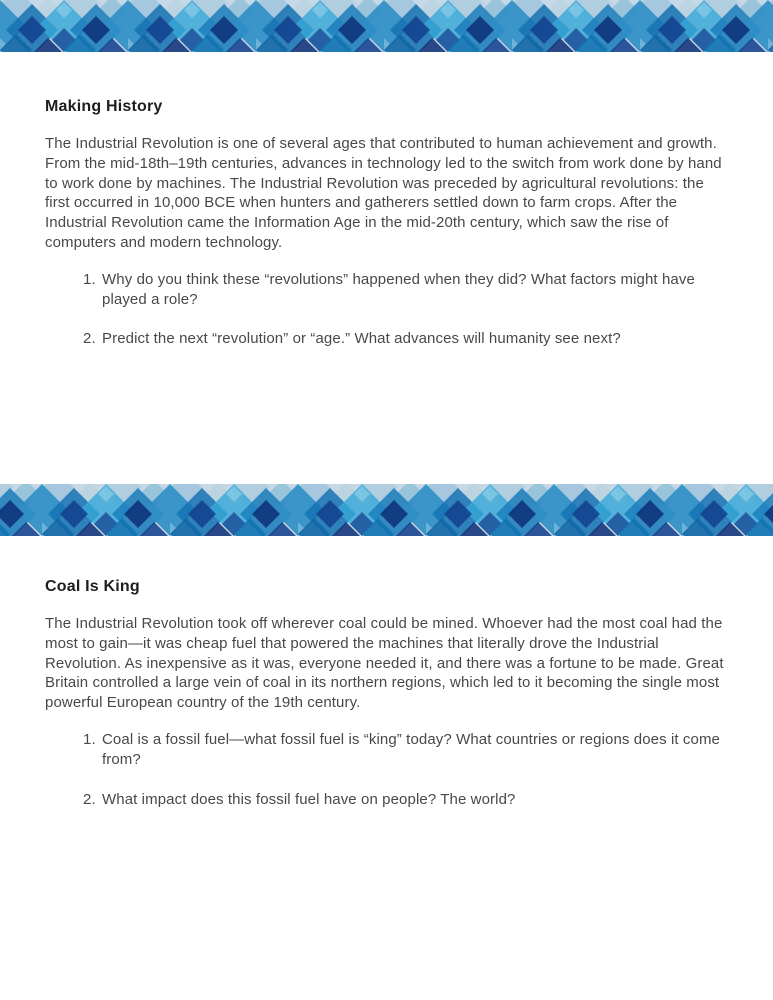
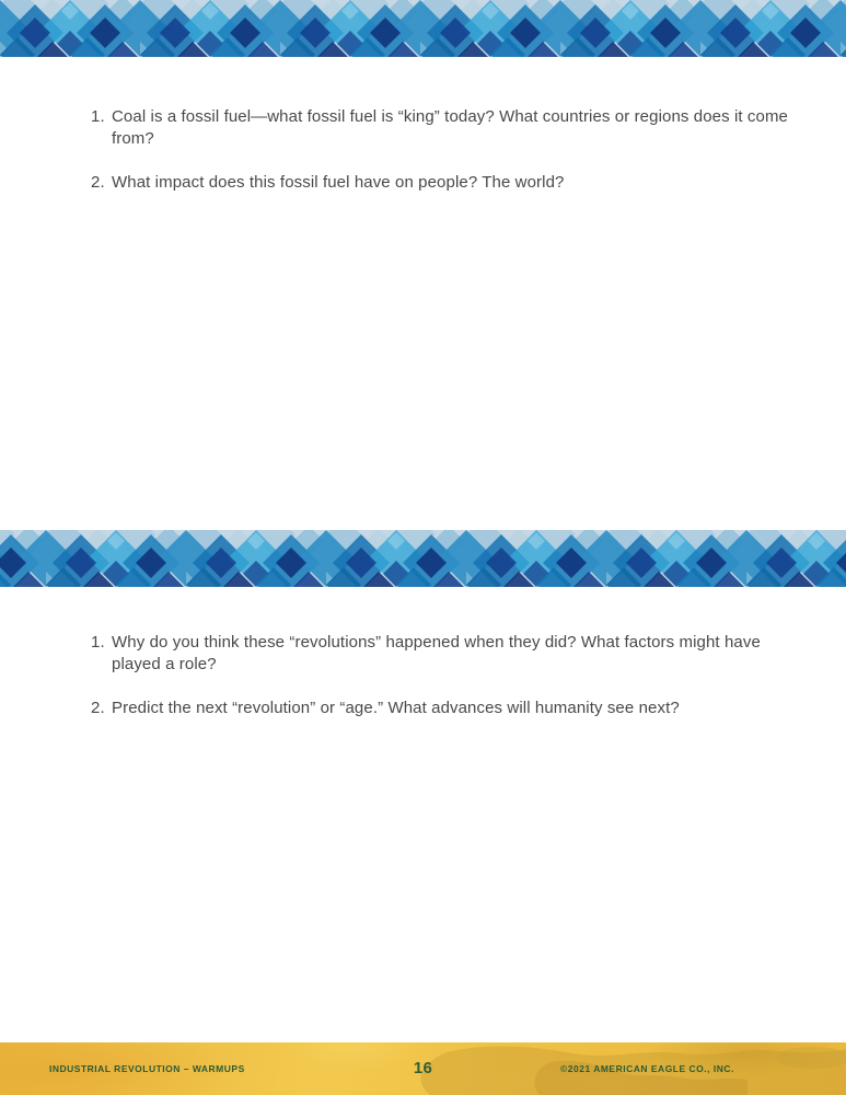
- Making History
- The Industrial Revolution is one of several ages that contributed to human achievement and growth. From the mid-18th–19th centuries, advances in technology led to the switch from work done by hand to work done by machines. The Industrial Revolution was preceded by agricultural revolutions: the first occurred in 10,000 BCE when hunters and gatherers settled down to farm crops. After the Industrial Revolution came the Information Age in the mid-20th century, which saw the rise of computers and modern technology.
- Why do you think these “revolutions” happened when they did? What factors might have played a role?
+ Coal is a fossil fuel—what fossil fuel is “king” today? What countries or regions does it come from?
- Predict the next “revolution” or “age.” What advances will humanity see next?
+ What impact does this fossil fuel have on people? The world?
- Coal Is King
- The Industrial Revolution took off wherever coal could be mined. Whoever had the most coal had the most to gain—it was cheap fuel that powered the machines that literally drove the Industrial Revolution. As inexpensive as it was, everyone needed it, and there was a fortune to be made. Great Britain controlled a large vein of coal in its northern regions, which led to it becoming the single most powerful European country of the 19th century.
- Coal is a fossil fuel—what fossil fuel is “king” today? What countries or regions does it come from?
+ Why do you think these “revolutions” happened when they did? What factors might have played a role?
- What impact does this fossil fuel have on people? The world?
+ Predict the next “revolution” or “age.” What advances will humanity see next?
+ INDUSTRIAL REVOLUTION – WARMUPS
+ 16
+ ©2021 AMERICAN EAGLE CO., INC.
